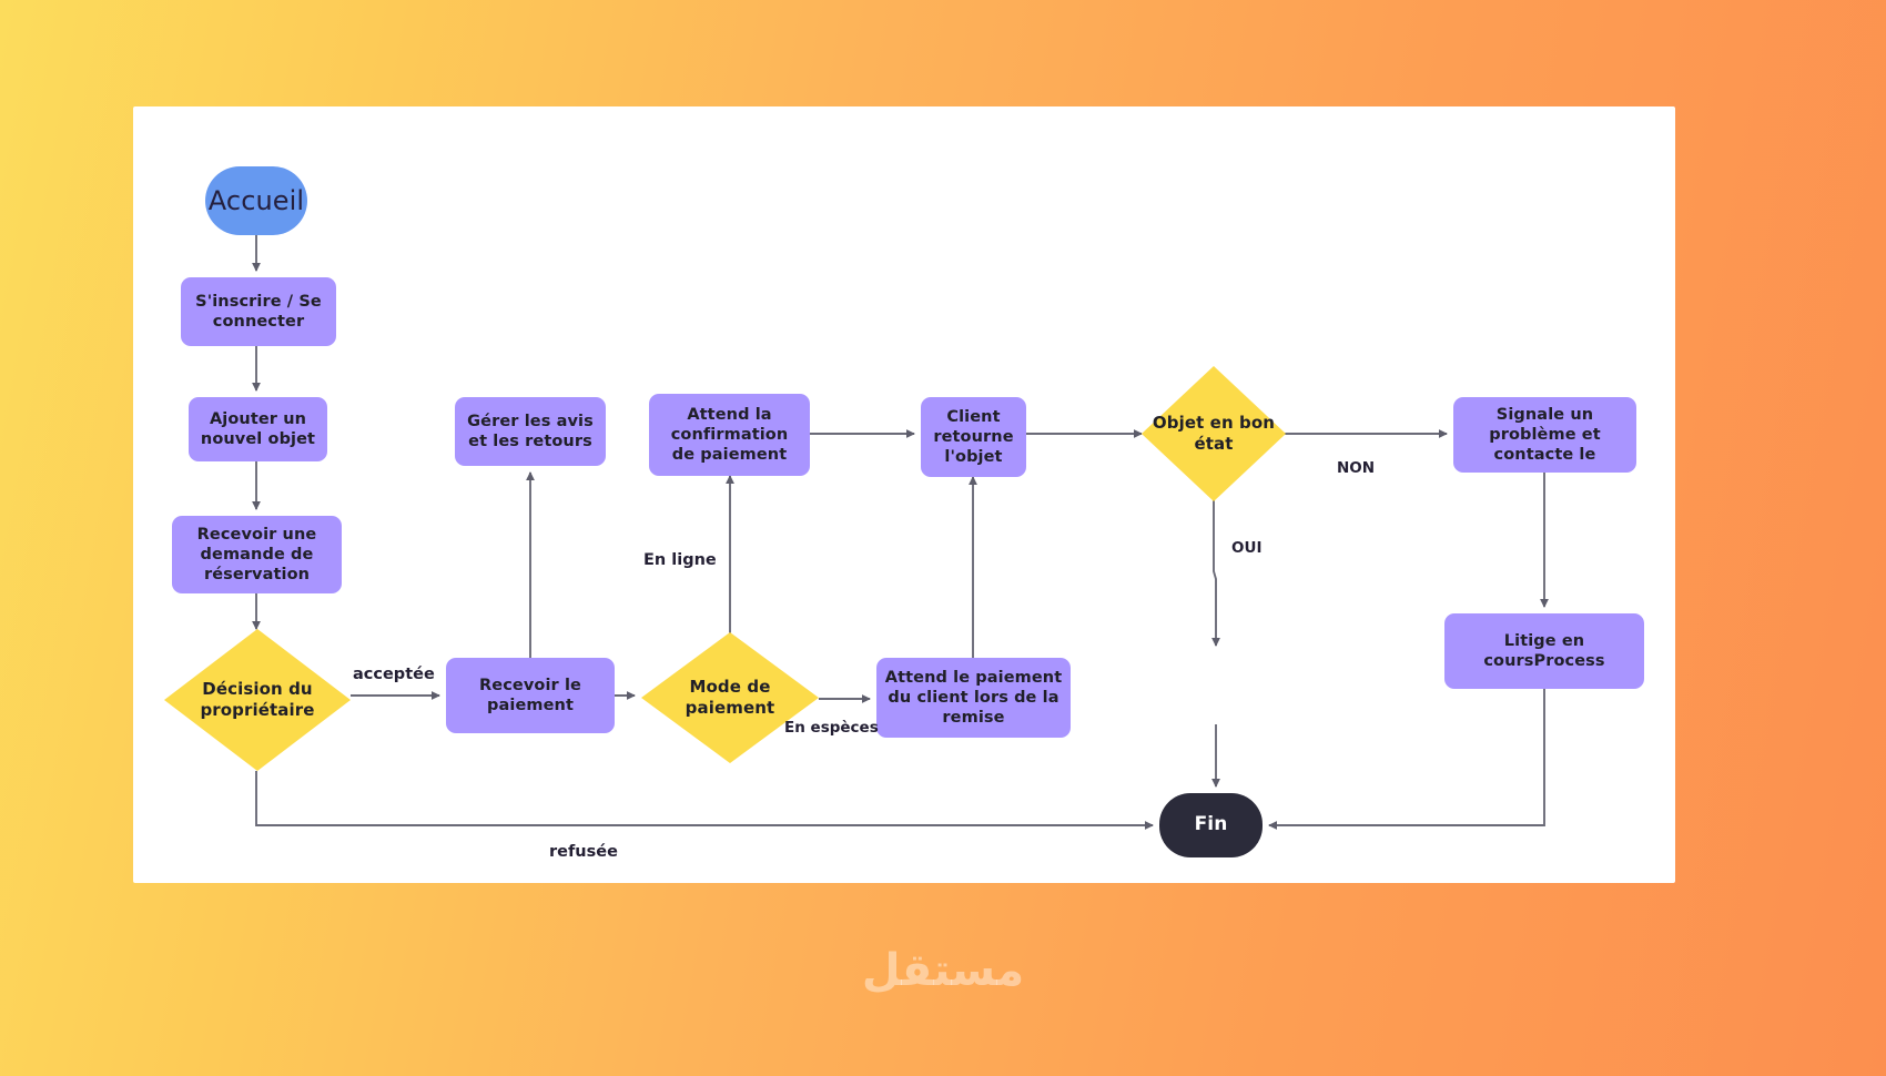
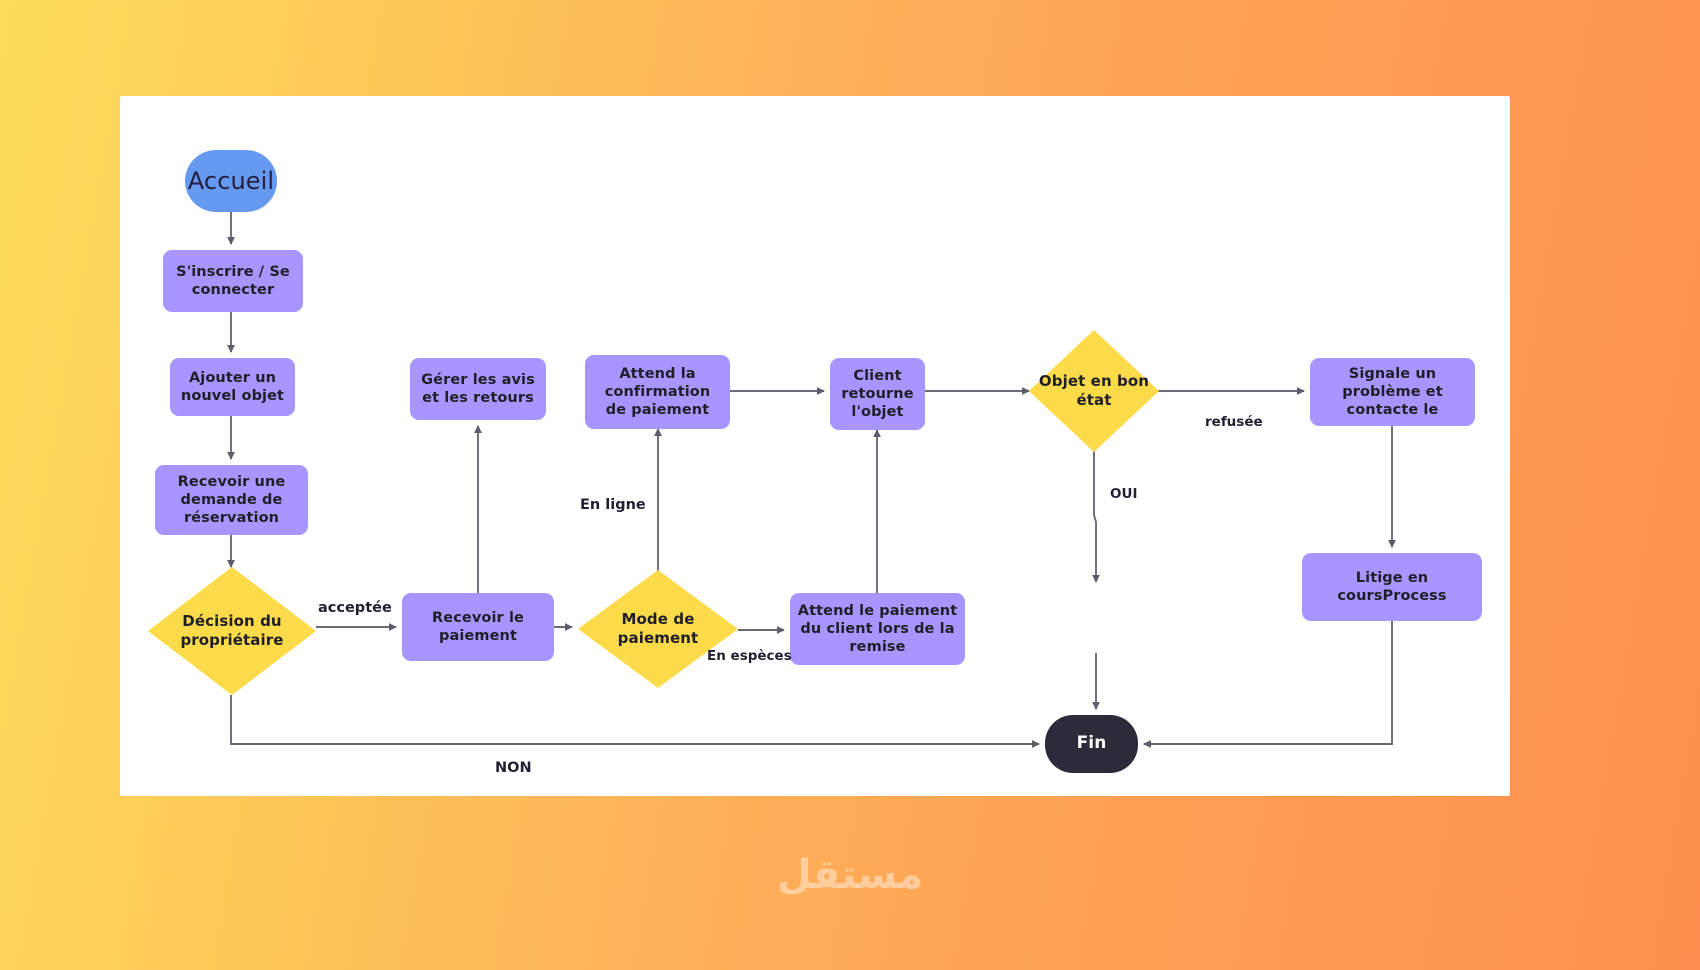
  Accueil
  S'inscrire / Se connecter
  Ajouter un nouvel objet
  Recevoir une demande de réservation
  Décision du propriétaire
  Recevoir le paiement
  Gérer les avis et les retours
  Mode de paiement
  Attend la confirmation de paiement
  Attend le paiement du client lors de la remise
  Client retourne l'objet
  Objet en bon état
  Signale un problème et contacte le
  Litige en coursProcess
  Fin
  acceptée
- refusée
+ NON
  En ligne
  En espèces
  OUI
- NON
+ refusée
  مستقل
